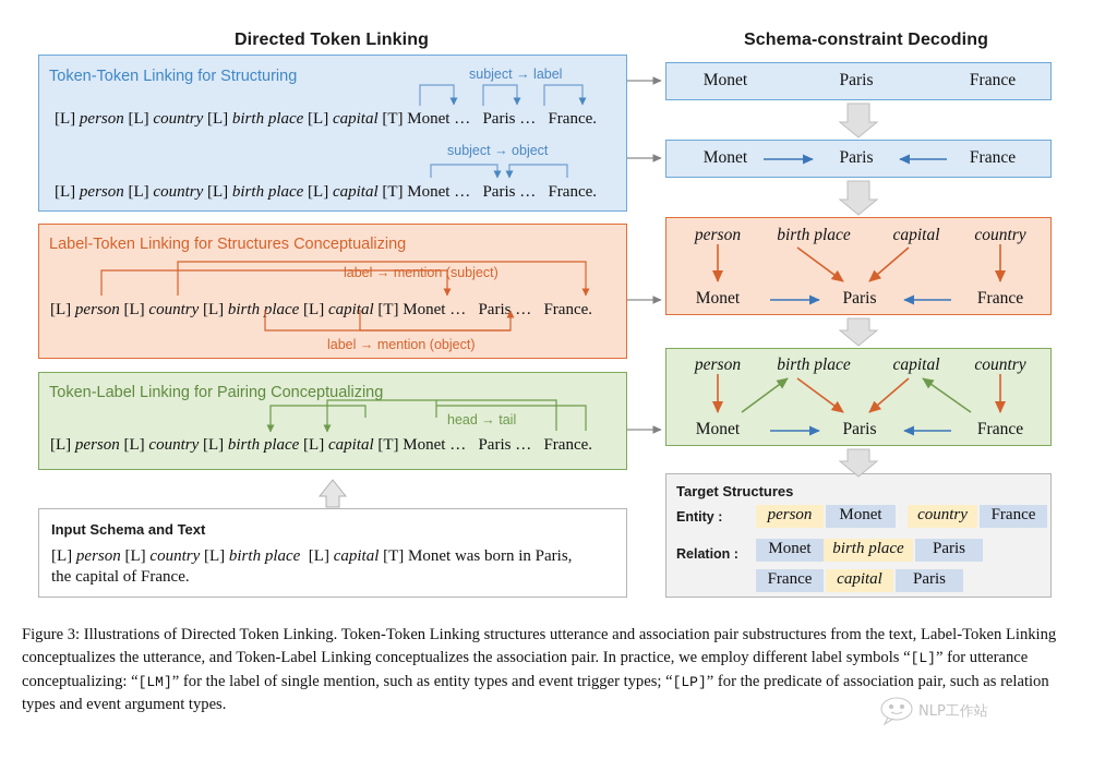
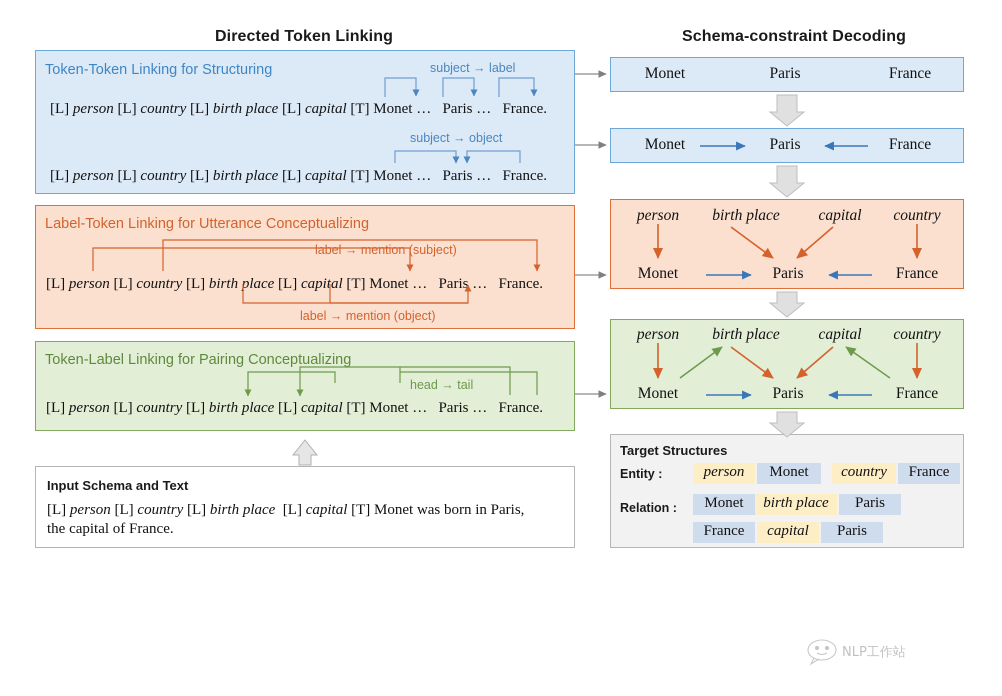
  Directed Token Linking
  Schema-constraint Decoding
  Token-Token Linking for Structuring
  subject → label
  [L] person [L] country [L] birth place [L] capital [T] Monet … Paris … France.
  subject → object
  [L] person [L] country [L] birth place [L] capital [T] Monet … Paris … France.
- Label-Token Linking for Structures Conceptualizing
+ Label-Token Linking for Utterance Conceptualizing
  label → mention (subject)
  [L] person [L] country [L] birth place [L] capital [T] Monet … Paris … France.
  label → mention (object)
  Token-Label Linking for Pairing Conceptualizing
  head → tail
  [L] person [L] country [L] birth place [L] capital [T] Monet … Paris … France.
  Input Schema and Text
  [L] person [L] country [L] birth place [L] capital [T] Monet was born in Paris,
  the capital of France.
  Monet
  Paris
  France
  Monet
  Paris
  France
  person
  birth place
  capital
  country
  Monet
  Paris
  France
  person
  birth place
  capital
  country
  Monet
  Paris
  France
  Target Structures
  Entity :
  person
  Monet
  country
  France
  Relation :
  Monet
  birth place
  Paris
  France
  capital
  Paris
- Figure 3: Illustrations of Directed Token Linking. Token-Token Linking structures utterance and association pair substructures from the text, Label-Token Linking conceptualizes the utterance, and Token-Label Linking conceptualizes the association pair. In practice, we employ different label symbols “[L]” for utterance conceptualizing: “[LM]” for the label of single mention, such as entity types and event trigger types; “[LP]” for the predicate of association pair, such as relation types and event argument types.
  NLP工作站
